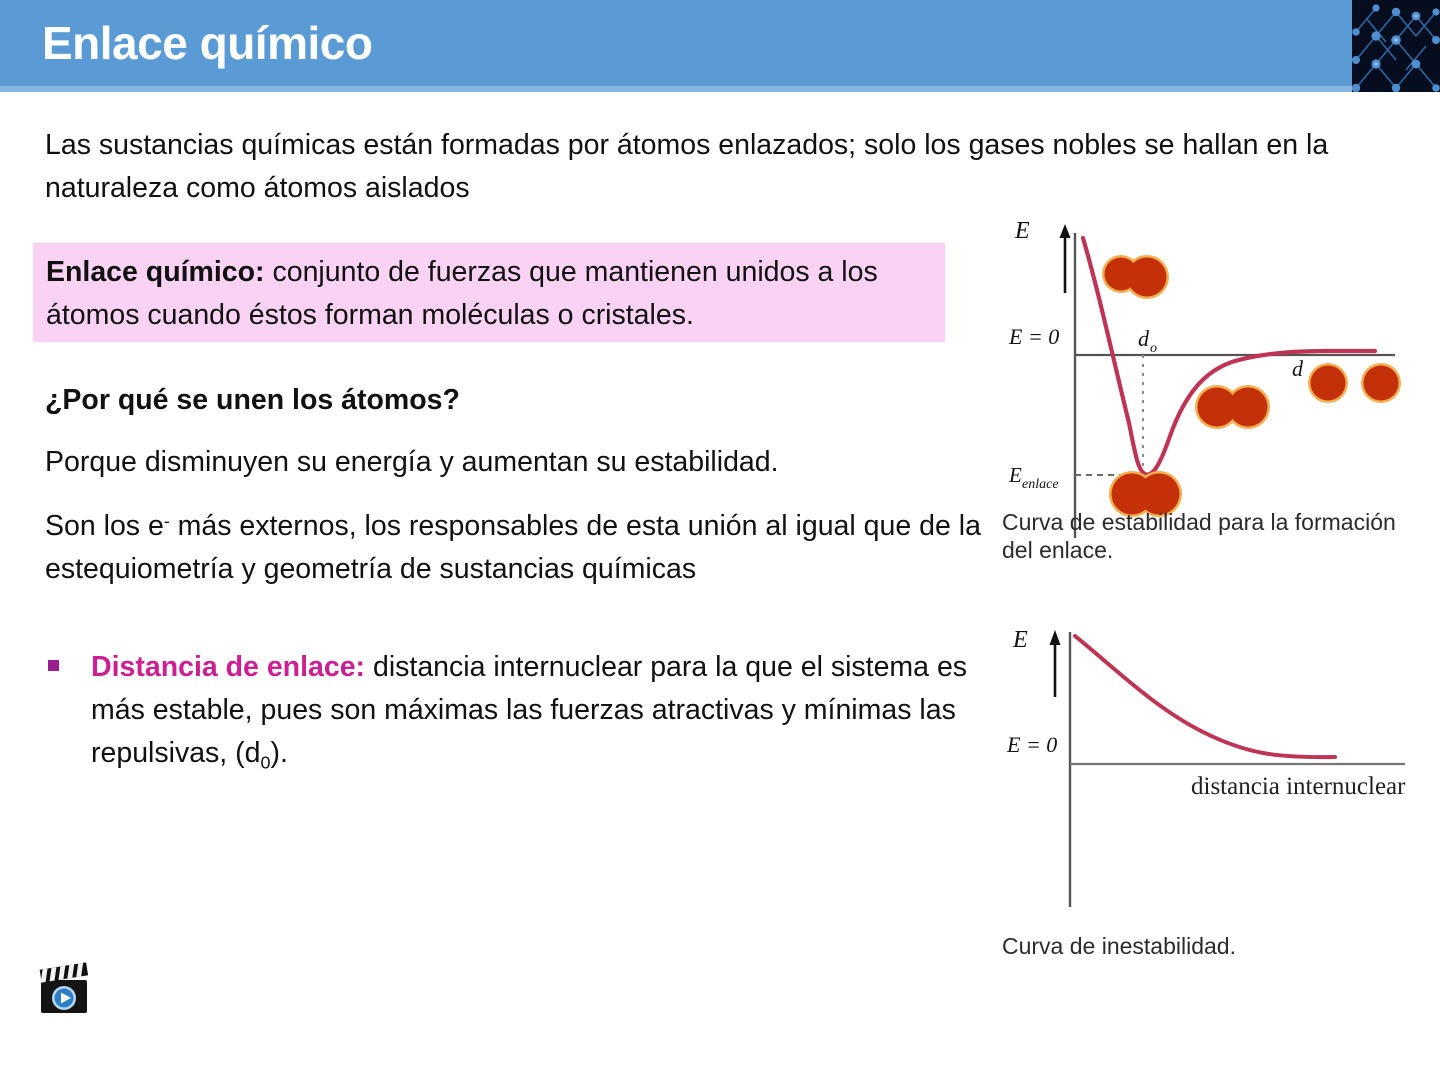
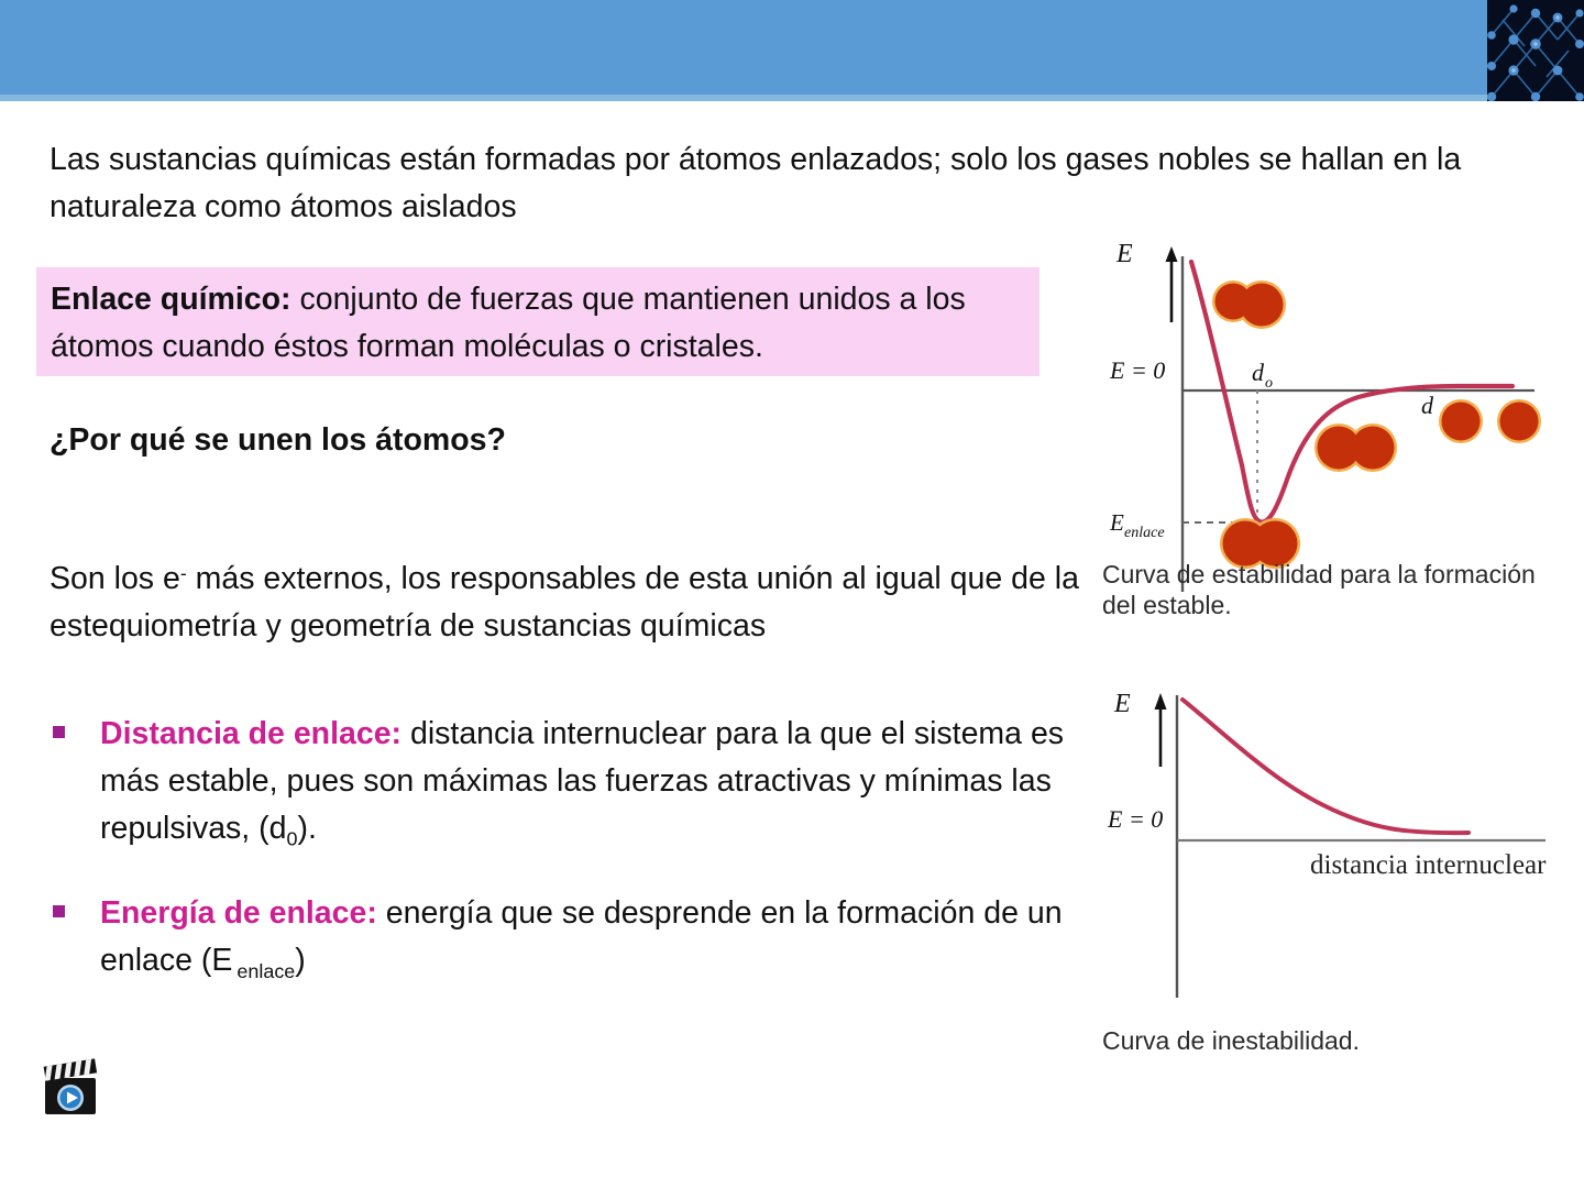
- Enlace químico
  Las sustancias químicas están formadas por átomos enlazados; solo los gases nobles se hallan en la naturaleza como átomos aislados
  Enlace químico: conjunto de fuerzas que mantienen unidos a los átomos cuando éstos forman moléculas o cristales.
  ¿Por qué se unen los átomos?
- Porque disminuyen su energía y aumentan su estabilidad.
  Son los e- más externos, los responsables de esta unión al igual que de la estequiometría y geometría de sustancias químicas
  Distancia de enlace: distancia internuclear para la que el sistema es más estable, pues son máximas las fuerzas atractivas y mínimas las repulsivas, (d0).
+ Energía de enlace: energía que se desprende en la formación de un enlace (E enlace)
  E
  E = 0
  d
  o
  d
  E
  enlace
- Curva de estabilidad para la formación del enlace.
+ Curva de estabilidad para la formación del estable.
  E
  E = 0
  distancia internuclear
  Curva de inestabilidad.
